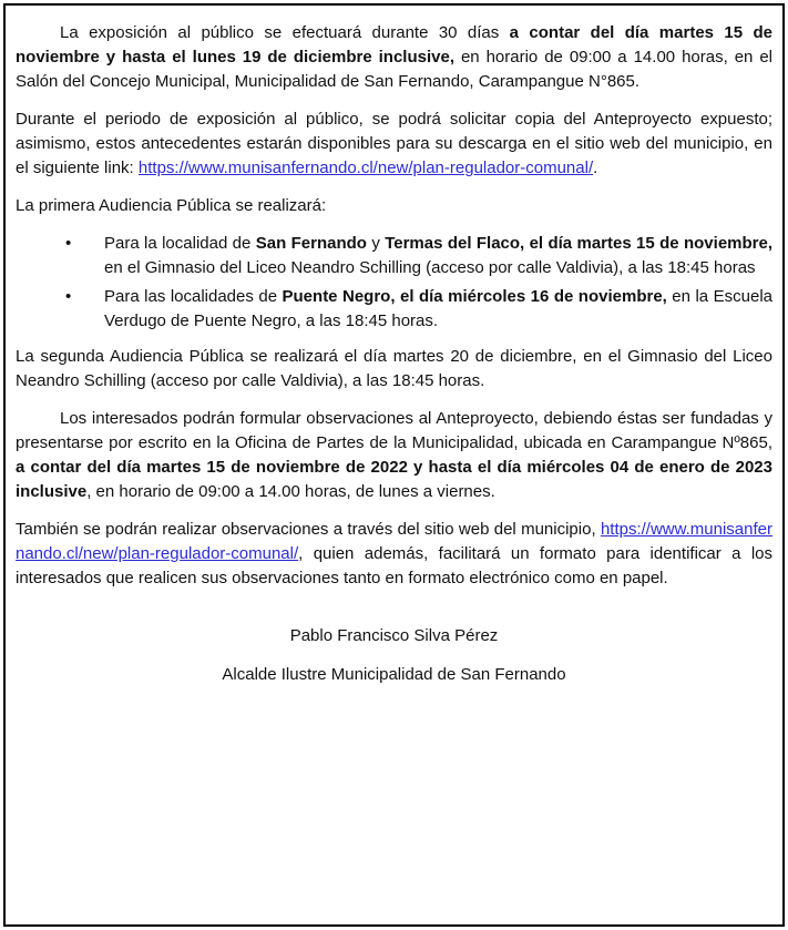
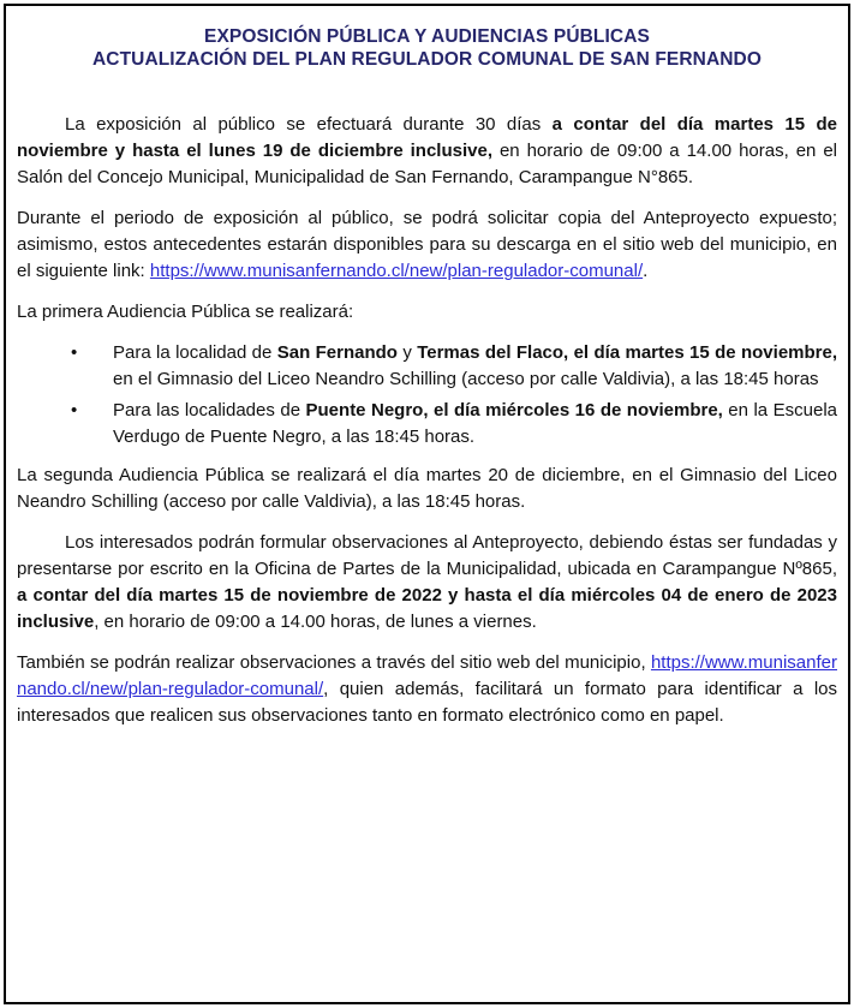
+ EXPOSICIÓN PÚBLICA Y AUDIENCIAS PÚBLICAS
+ ACTUALIZACIÓN DEL PLAN REGULADOR COMUNAL DE SAN FERNANDO
  La exposición al público se efectuará durante 30 días a contar del día martes 15 de noviembre y hasta el lunes 19 de diciembre inclusive, en horario de 09:00 a 14.00 horas, en el Salón del Concejo Municipal, Municipalidad de San Fernando, Carampangue N°865.
  Durante el periodo de exposición al público, se podrá solicitar copia del Anteproyecto expuesto; asimismo, estos antecedentes estarán disponibles para su descarga en el sitio web del municipio, en el siguiente link: https://www.munisanfernando.cl/new/plan-regulador-comunal/.
  La primera Audiencia Pública se realizará:
  •
  Para la localidad de San Fernando y Termas del Flaco, el día martes 15 de noviembre, en el Gimnasio del Liceo Neandro Schilling (acceso por calle Valdivia), a las 18:45 horas
  •
  Para las localidades de Puente Negro, el día miércoles 16 de noviembre, en la Escuela Verdugo de Puente Negro, a las 18:45 horas.
  La segunda Audiencia Pública se realizará el día martes 20 de diciembre, en el Gimnasio del Liceo Neandro Schilling (acceso por calle Valdivia), a las 18:45 horas.
  Los interesados podrán formular observaciones al Anteproyecto, debiendo éstas ser fundadas y presentarse por escrito en la Oficina de Partes de la Municipalidad, ubicada en Carampangue Nº865, a contar del día martes 15 de noviembre de 2022 y hasta el día miércoles 04 de enero de 2023 inclusive, en horario de 09:00 a 14.00 horas, de lunes a viernes.
  También se podrán realizar observaciones a través del sitio web del municipio, https://www.munisanfernando.cl/new/plan-regulador-comunal/, quien además, facilitará un formato para identificar a los interesados que realicen sus observaciones tanto en formato electrónico como en papel.
- Pablo Francisco Silva Pérez
- Alcalde Ilustre Municipalidad de San Fernando
